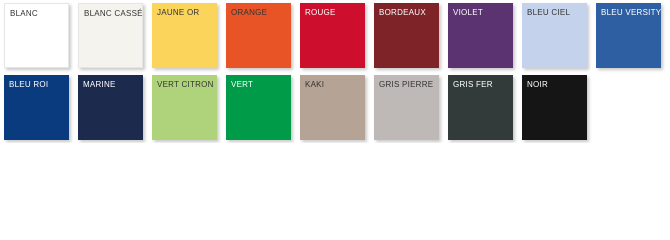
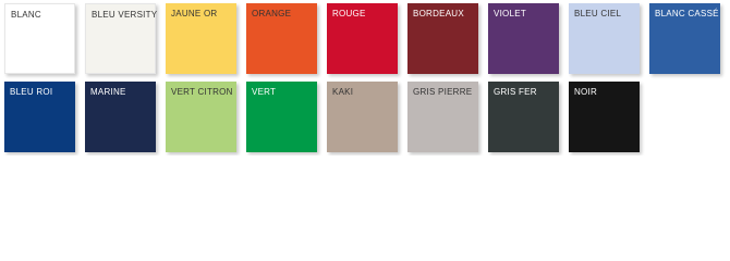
  BLANC
- BLANC CASSÉ
+ BLEU VERSITY
  JAUNE OR
  ORANGE
  ROUGE
  BORDEAUX
  VIOLET
  BLEU CIEL
- BLEU VERSITY
+ BLANC CASSÉ
  BLEU ROI
  MARINE
  VERT CITRON
  VERT
  KAKI
  GRIS PIERRE
  GRIS FER
  NOIR
